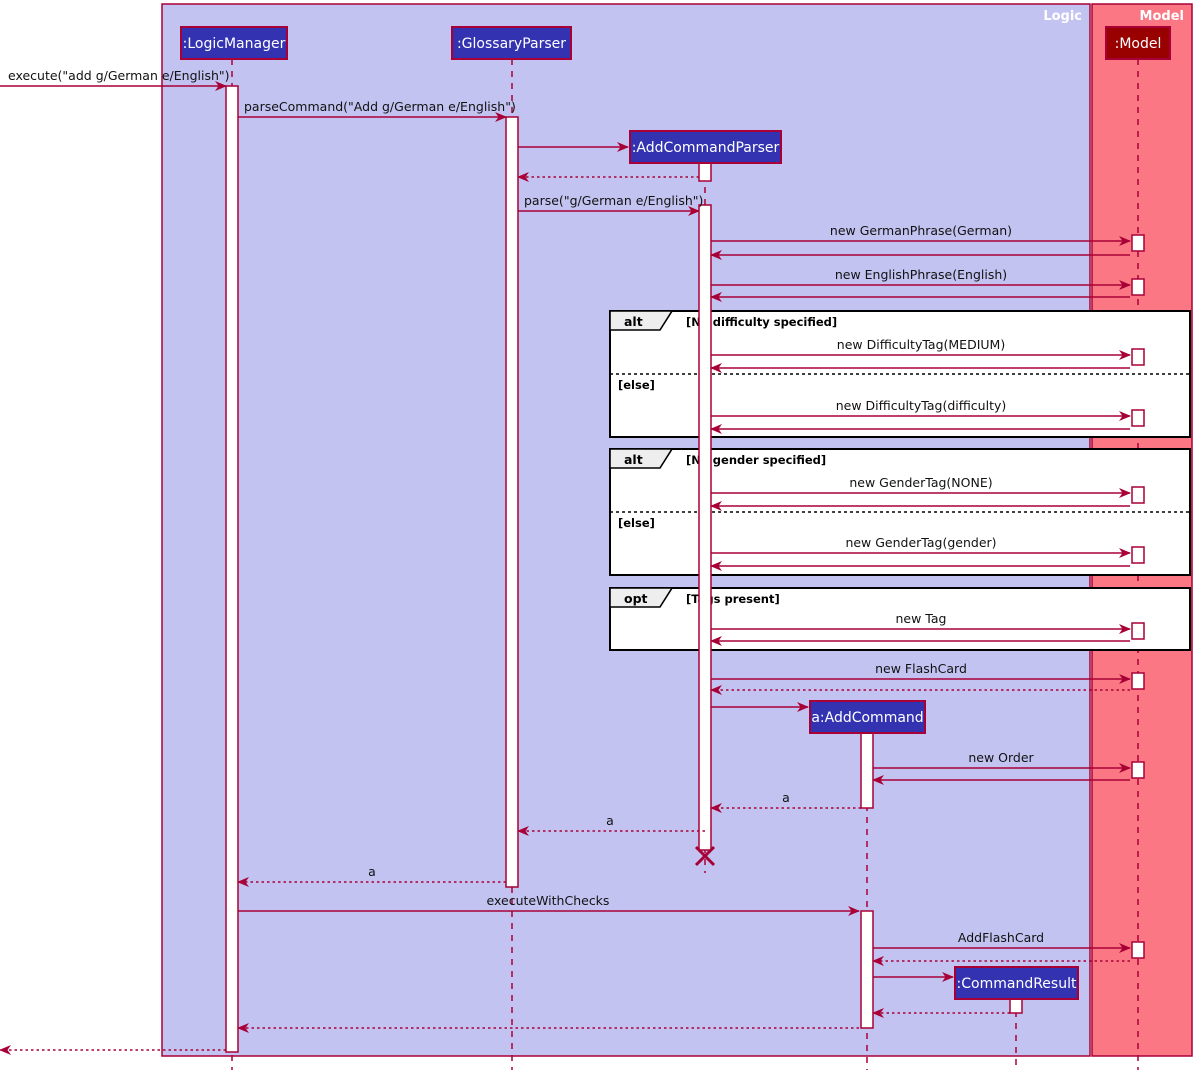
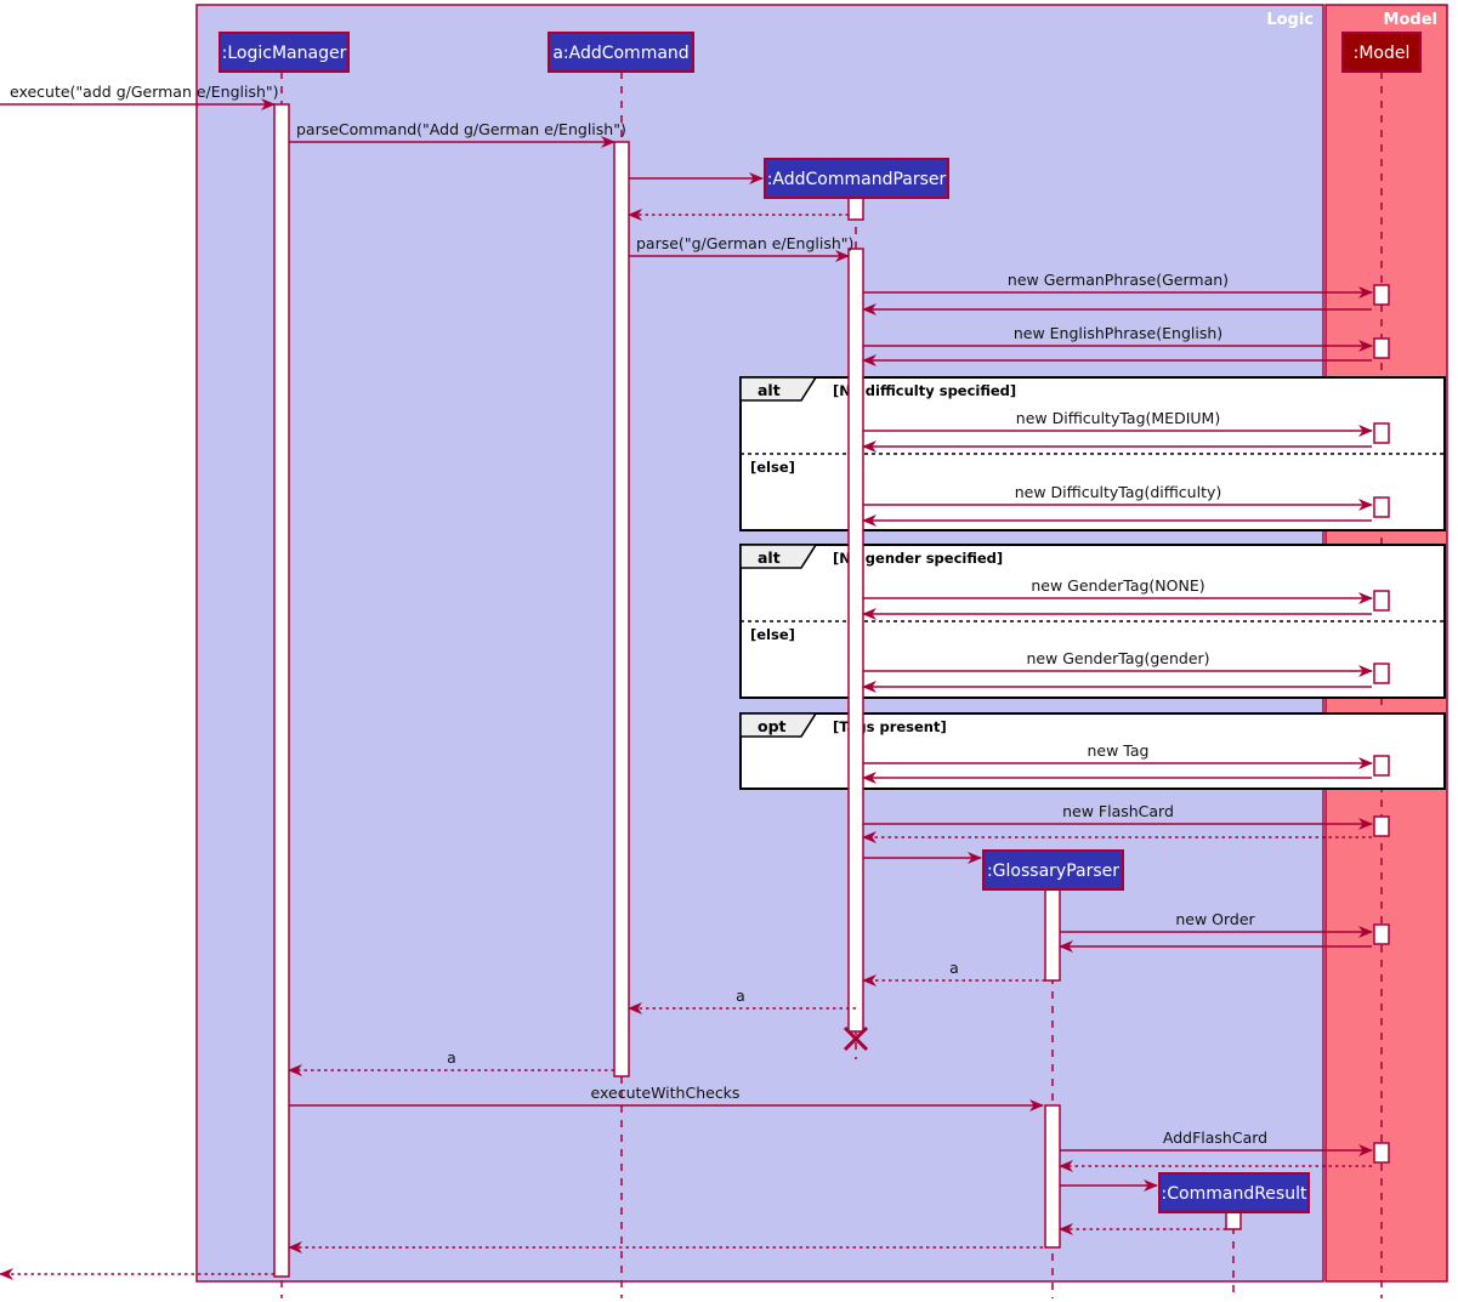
  Logic
  Model
  alt
  [N difficulty specified]
  [else]
  alt
  [N gender specified]
  [else]
  opt
  [Ts present]
  execute("add g/German e/English")
  parseCommand("Add g/German e/English")
  parse("g/German e/English")
  new GermanPhrase(German)
  new EnglishPhrase(English)
  new DifficultyTag(MEDIUM)
  new DifficultyTag(difficulty)
  new GenderTag(NONE)
  new GenderTag(gender)
  new Tag
  new FlashCard
  new Order
  a
  a
  a
  executeWithChecks
  AddFlashCard
  :LogicManager
- :GlossaryParser
+ a:AddCommand
  :AddCommandParser
- a:AddCommand
+ :GlossaryParser
  :CommandResult
  :Model
